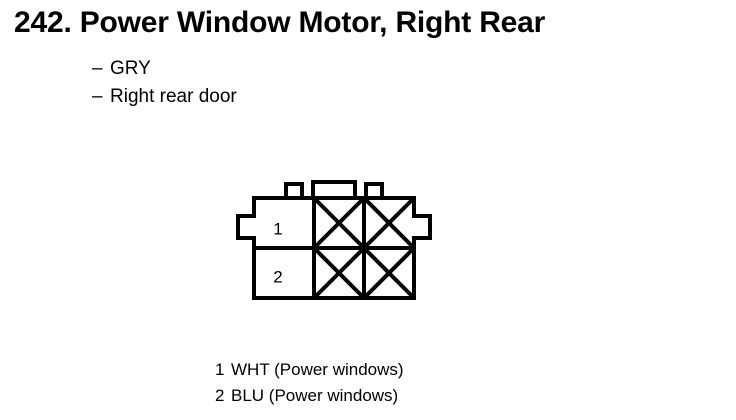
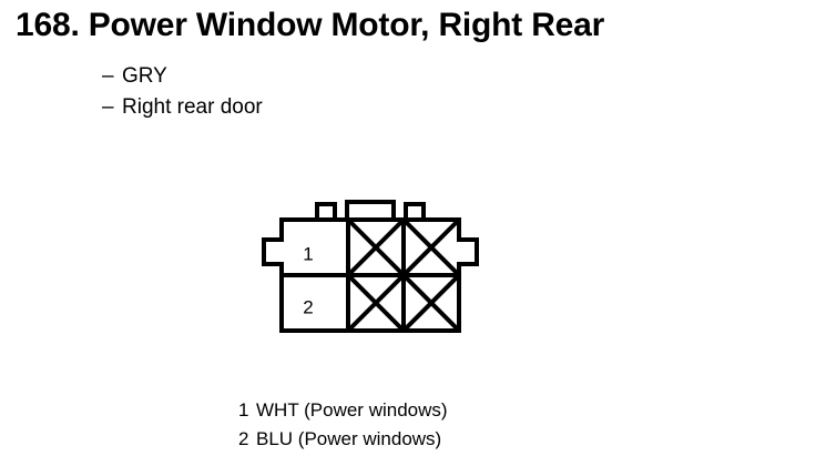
- 242. Power Window Motor, Right Rear
+ 168. Power Window Motor, Right Rear
  – GRY
  – Right rear door
  1
  2
  1 WHT (Power windows)
  2 BLU (Power windows)
